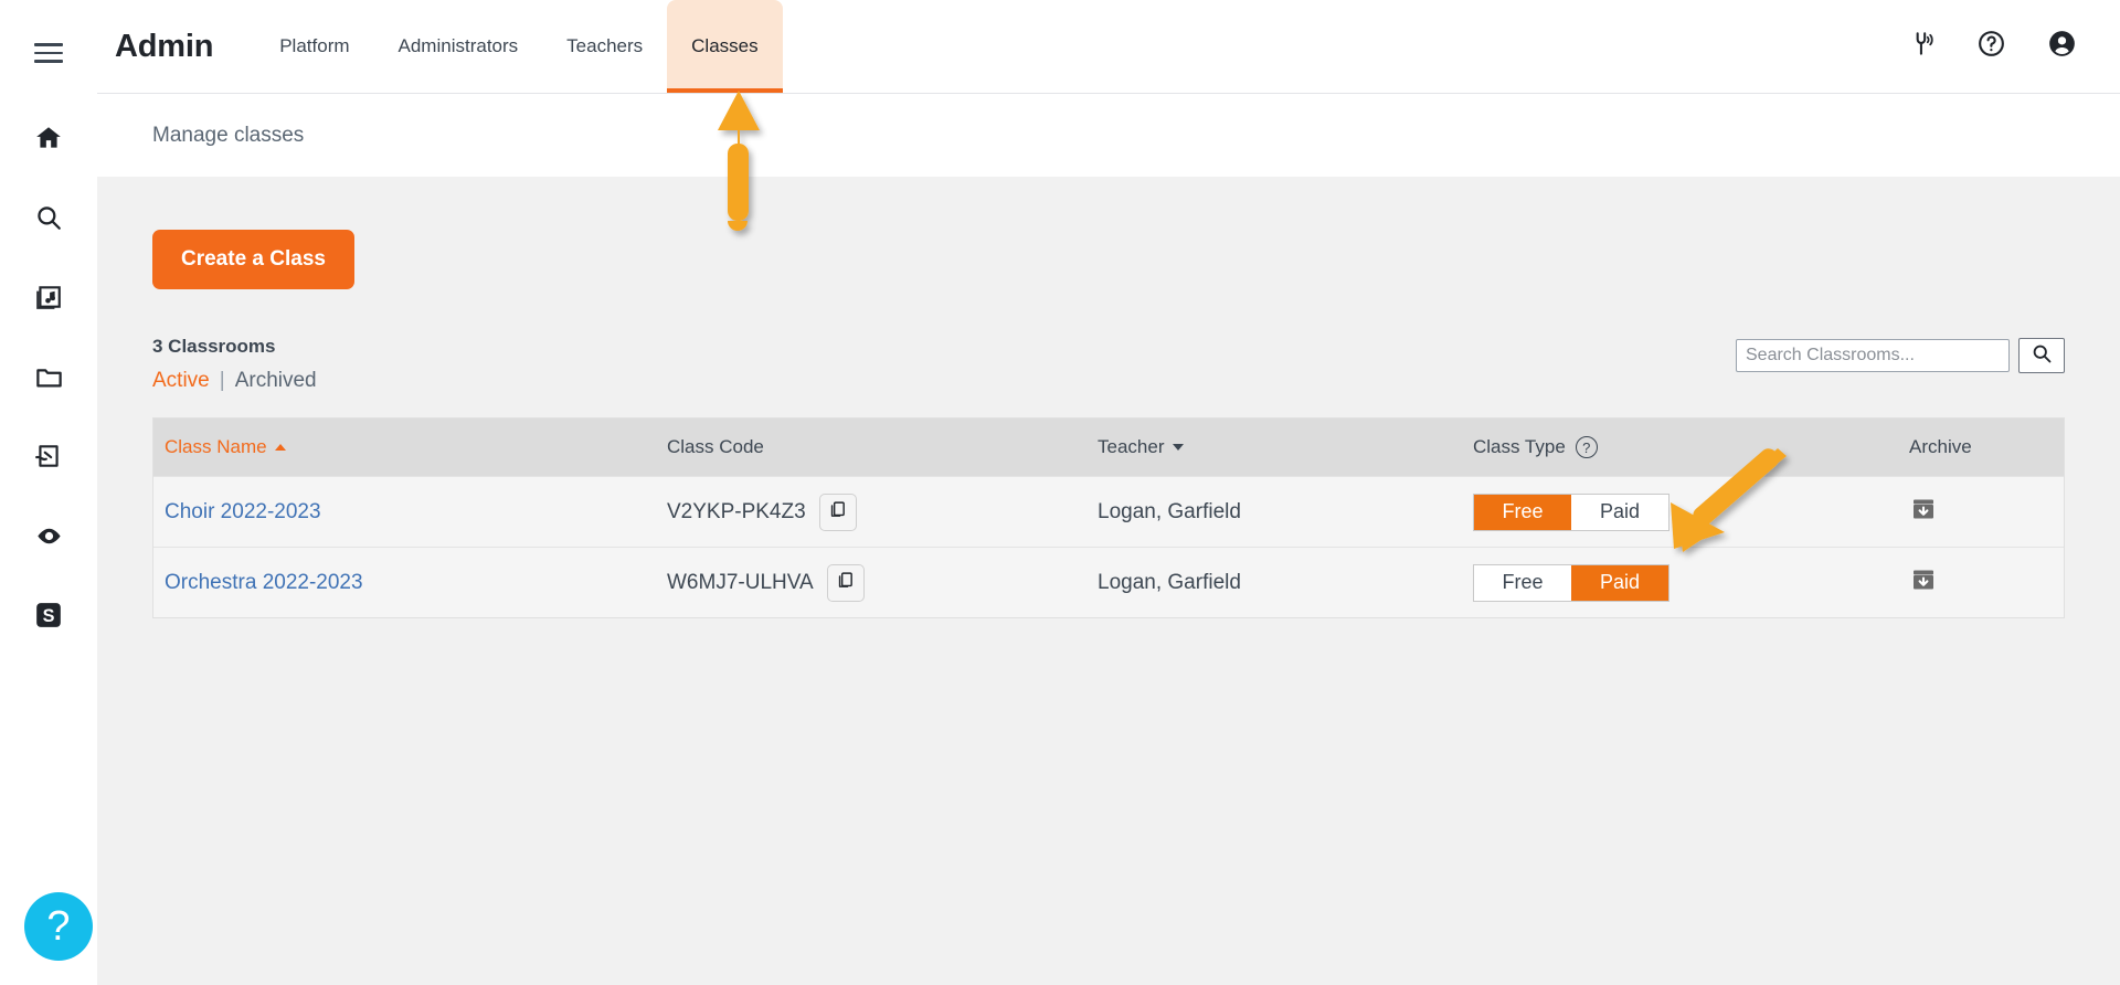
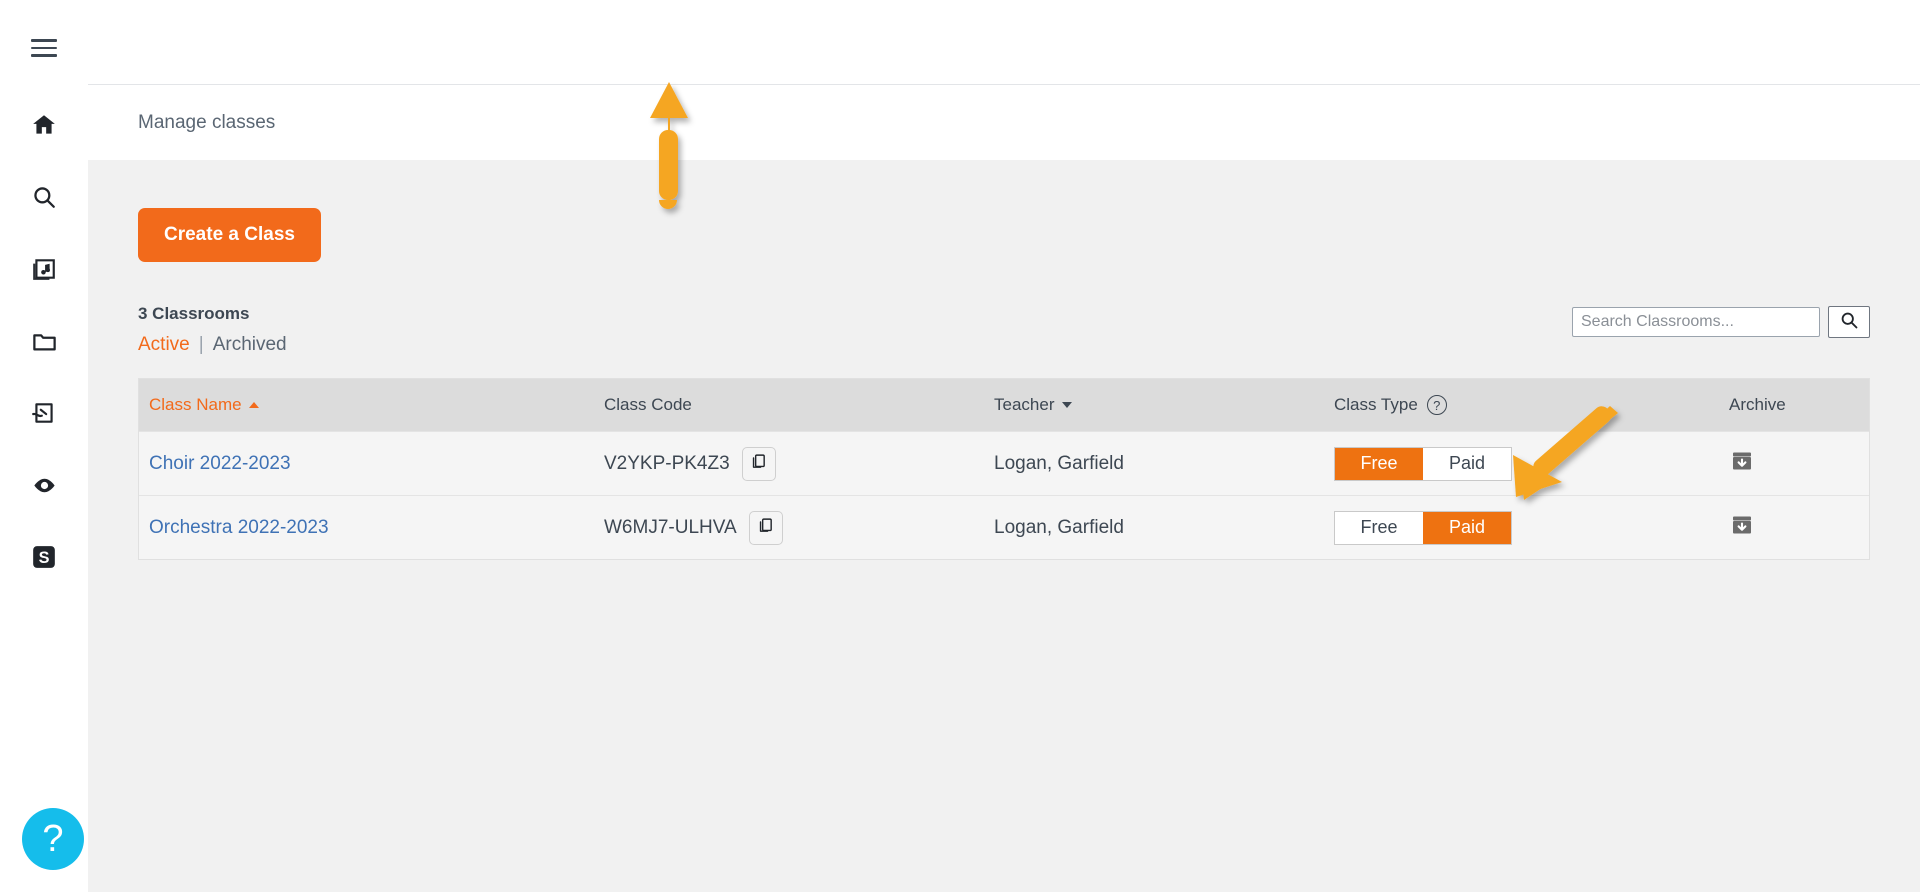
  S
  ?
- Admin
- Platform
- Administrators
- Teachers
- Classes
  Manage classes
  Create a Class
  3 Classrooms
  Active
  |
  Archived
  Search Classrooms...
  Class Name
  Class Code
  Teacher
  Class Type
  ?
  Archive
  Choir 2022-2023
  V2YKP-PK4Z3
  Logan, Garfield
  Free
  Paid
  Orchestra 2022-2023
  W6MJ7-ULHVA
  Logan, Garfield
  Free
  Paid
